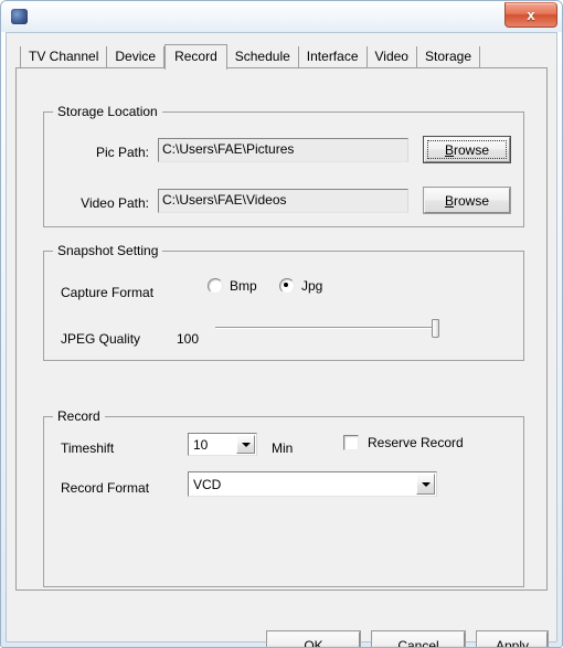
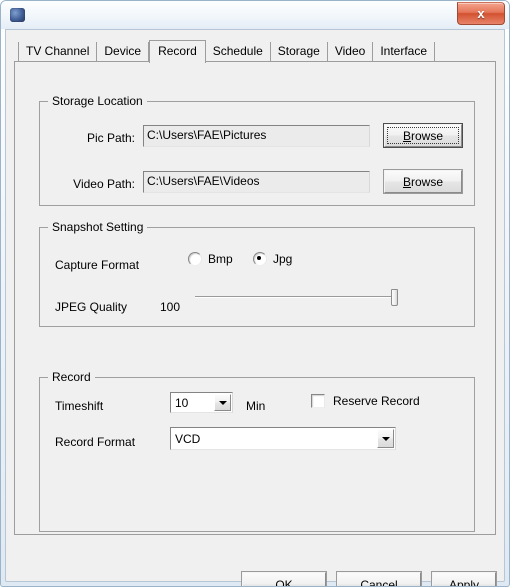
  x
  TV Channel
  Device
  Record
  Schedule
- Interface
+ Storage
  Video
- Storage
+ Interface
  Storage Location
  Pic Path:
  C:\Users\FAE\Pictures
  Browse
  Video Path:
  C:\Users\FAE\Videos
  Browse
  Snapshot Setting
  Capture Format
  Bmp
  Jpg
  JPEG Quality
  100
  Record
  Timeshift
  10
  Min
  Reserve Record
  Record Format
  VCD
  OK
  Cancel
  Apply
